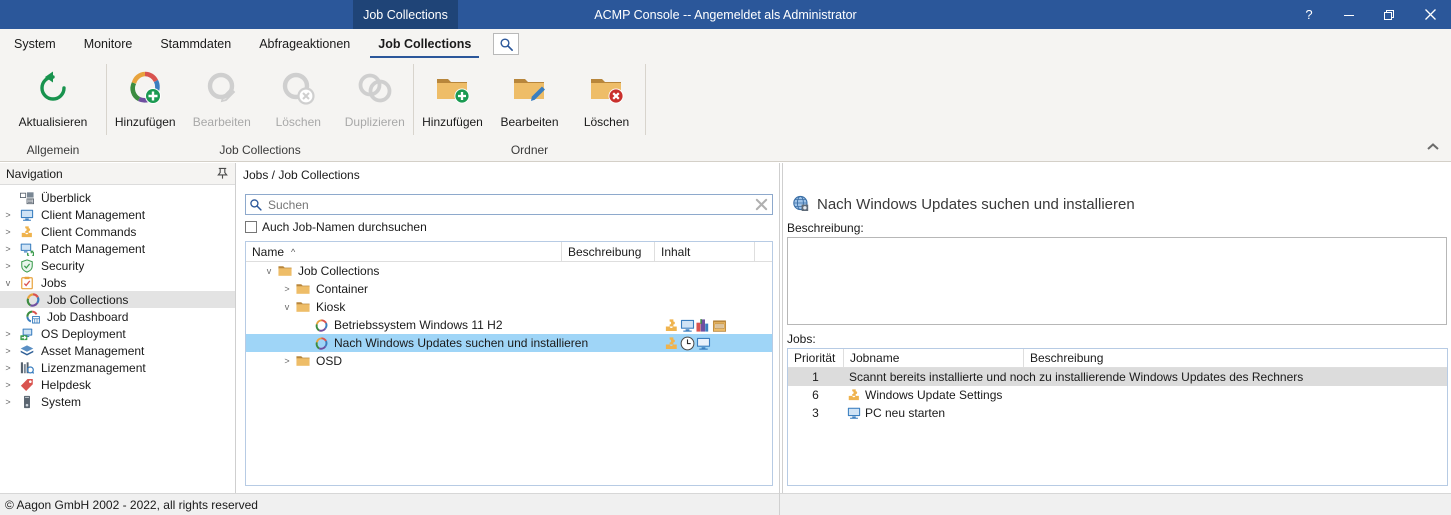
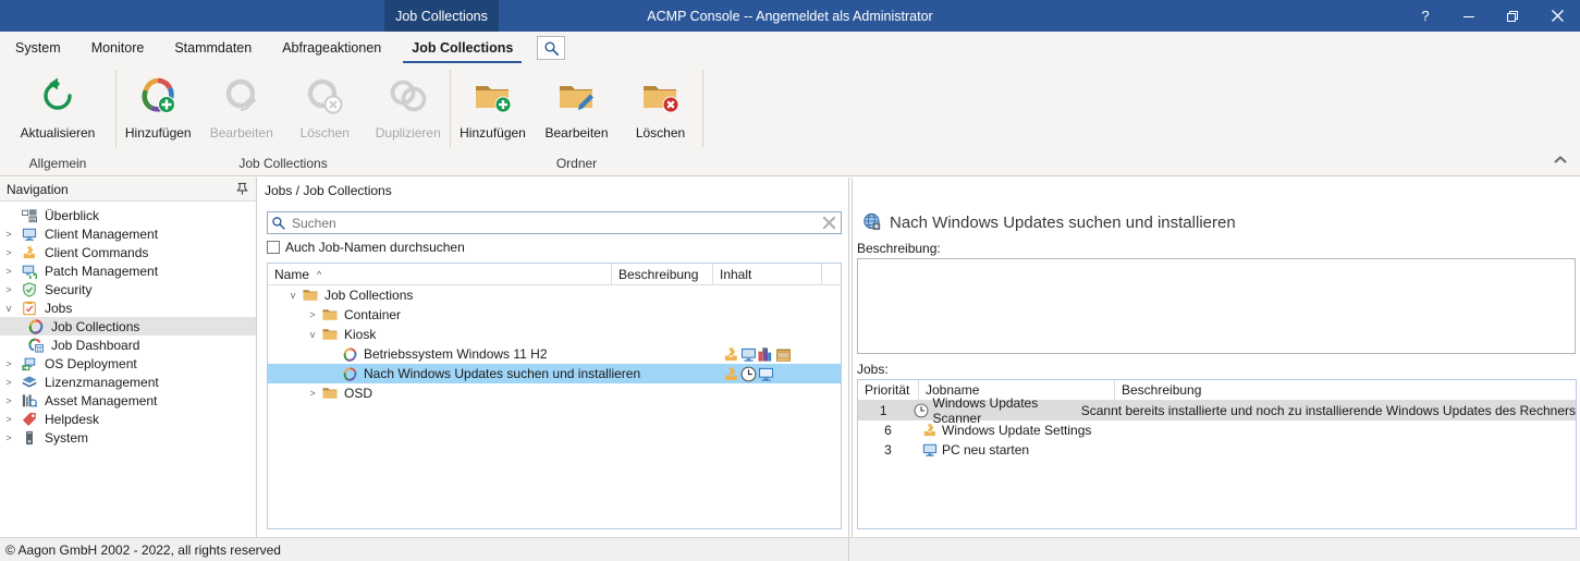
  ACMP Console -- Angemeldet als Administrator
  Job Collections
  ?
  System
  Monitore
  Stammdaten
  Abfrageaktionen
  Job Collections
  Aktualisieren
  Allgemein
  Hinzufügen
  Bearbeiten
  Löschen
  Duplizieren
  Job Collections
  Hinzufügen
  Bearbeiten
  Löschen
  Ordner
  Navigation
  Überblick
  >
  Client Management
  >
  Client Commands
  >
  Patch Management
  >
  Security
  v
  Jobs
  Job Collections
  Job Dashboard
  >
  OS Deployment
  >
- Asset Management
+ Lizenzmanagement
  >
- Lizenzmanagement
+ Asset Management
  >
  Helpdesk
  >
  System
  Jobs / Job Collections
  Suchen
  Auch Job-Namen durchsuchen
  Name
  ^
  Beschreibung
  Inhalt
  v
  Job Collections
  >
  Container
  v
  Kiosk
  Betriebssystem Windows 11 H2
  Nach Windows Updates suchen und installieren
  >
  OSD
  Nach Windows Updates suchen und installieren
  Beschreibung:
  Jobs:
  Priorität
  Jobname
  Beschreibung
  1
+ Windows Updates Scanner
  Scannt bereits installierte und noch zu installierende Windows Updates des Rechners
  6
  Windows Update Settings
  3
  PC neu starten
  © Aagon GmbH 2002 - 2022, all rights reserved
